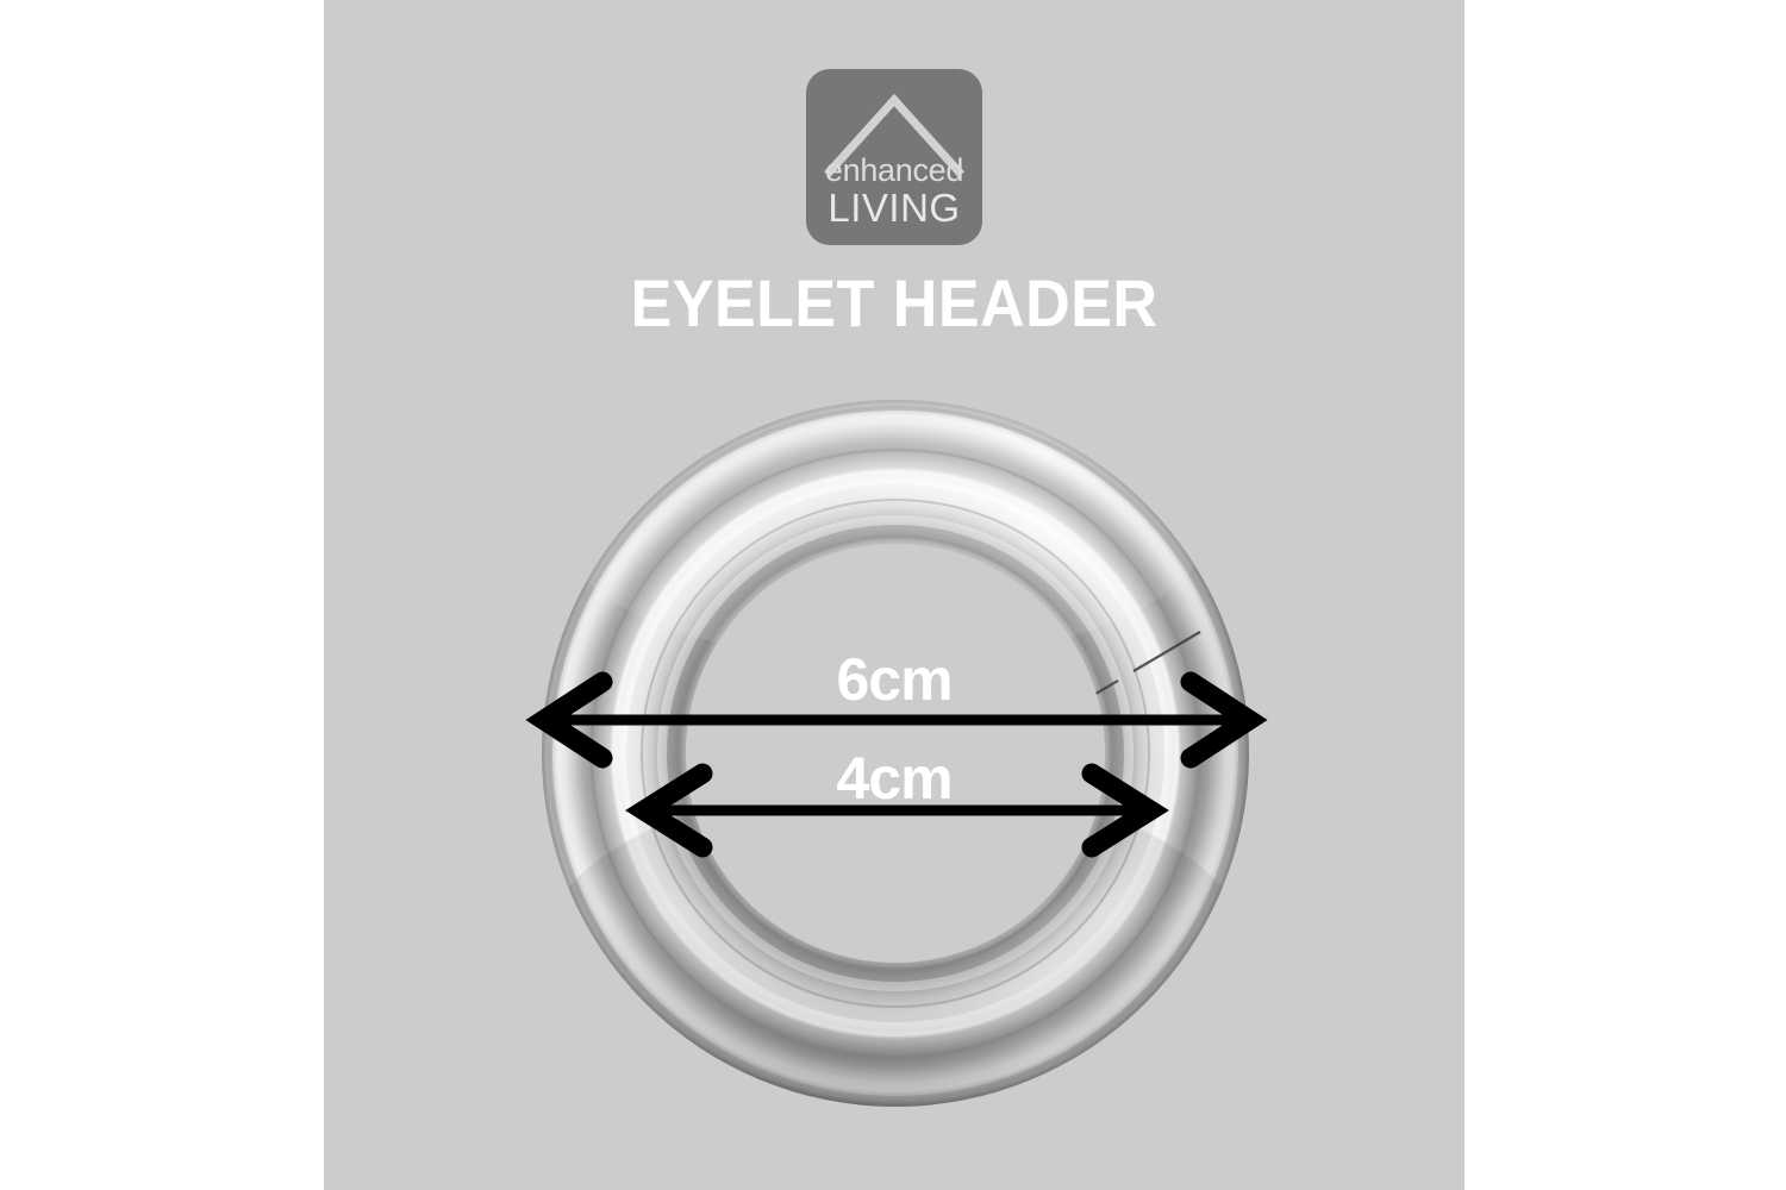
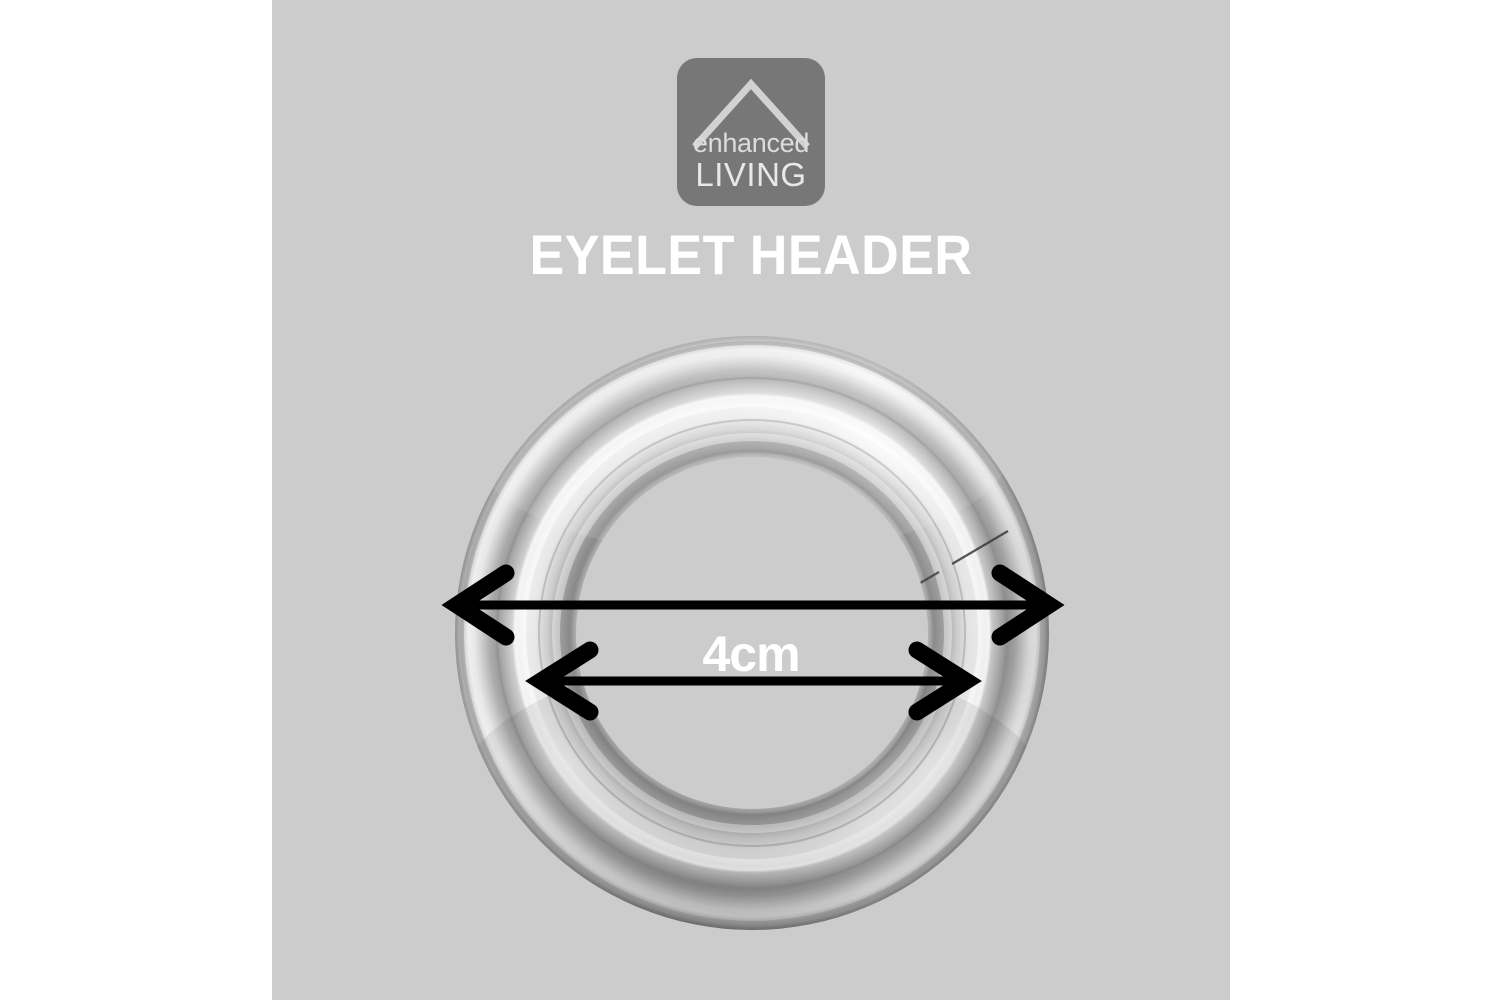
  enhanced
  LIVING
  EYELET HEADER
- 6cm
  4cm
